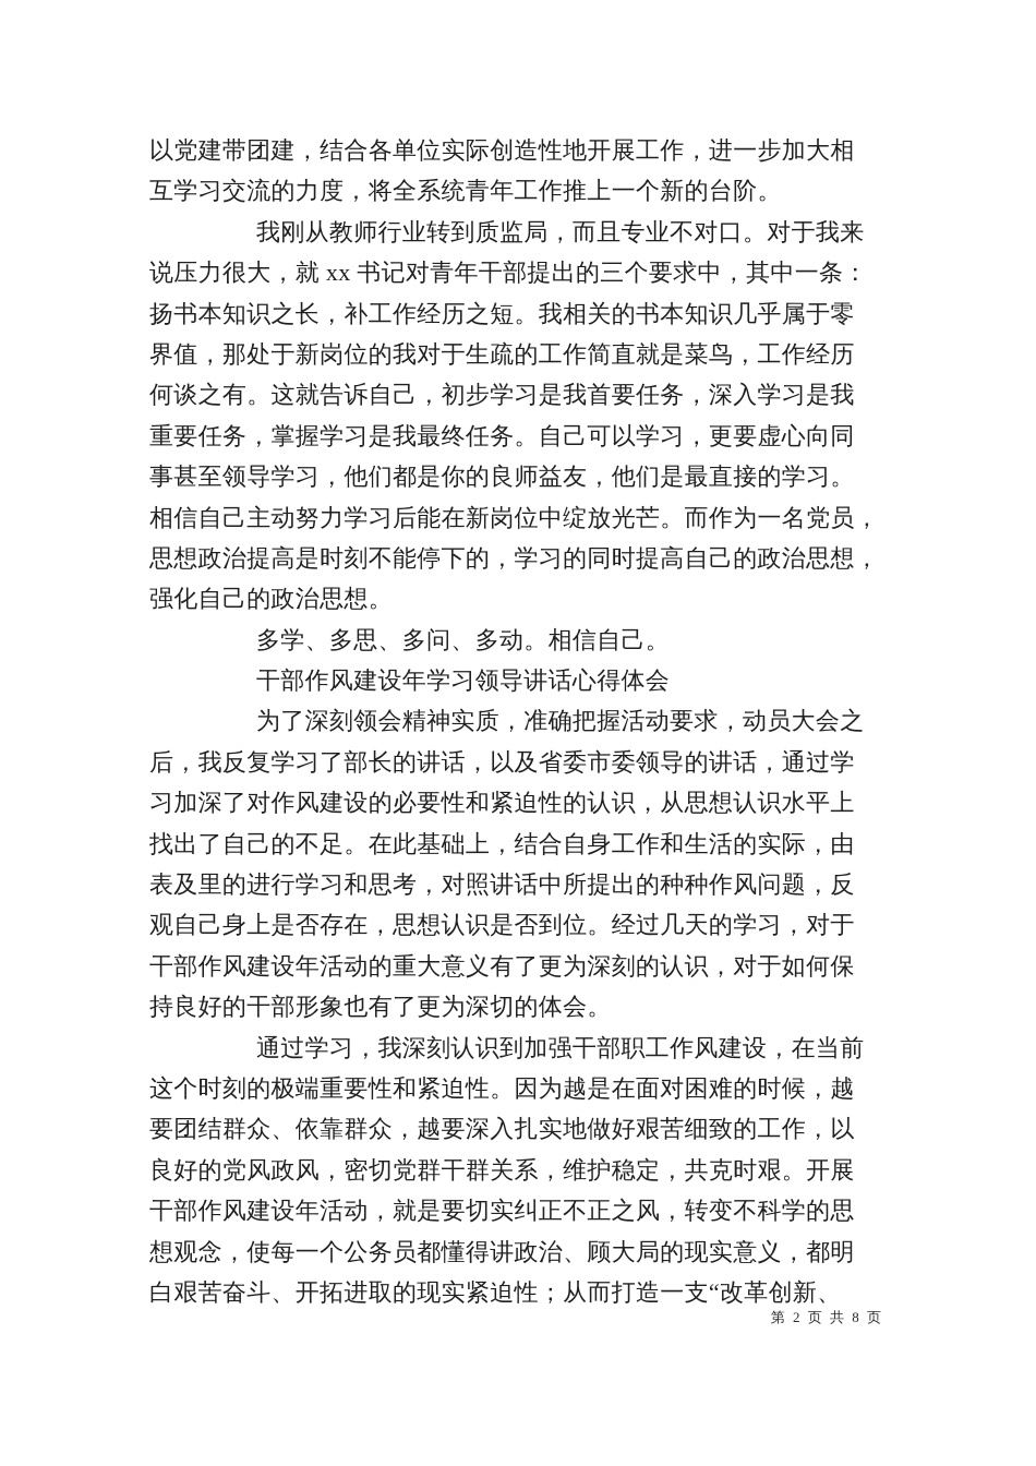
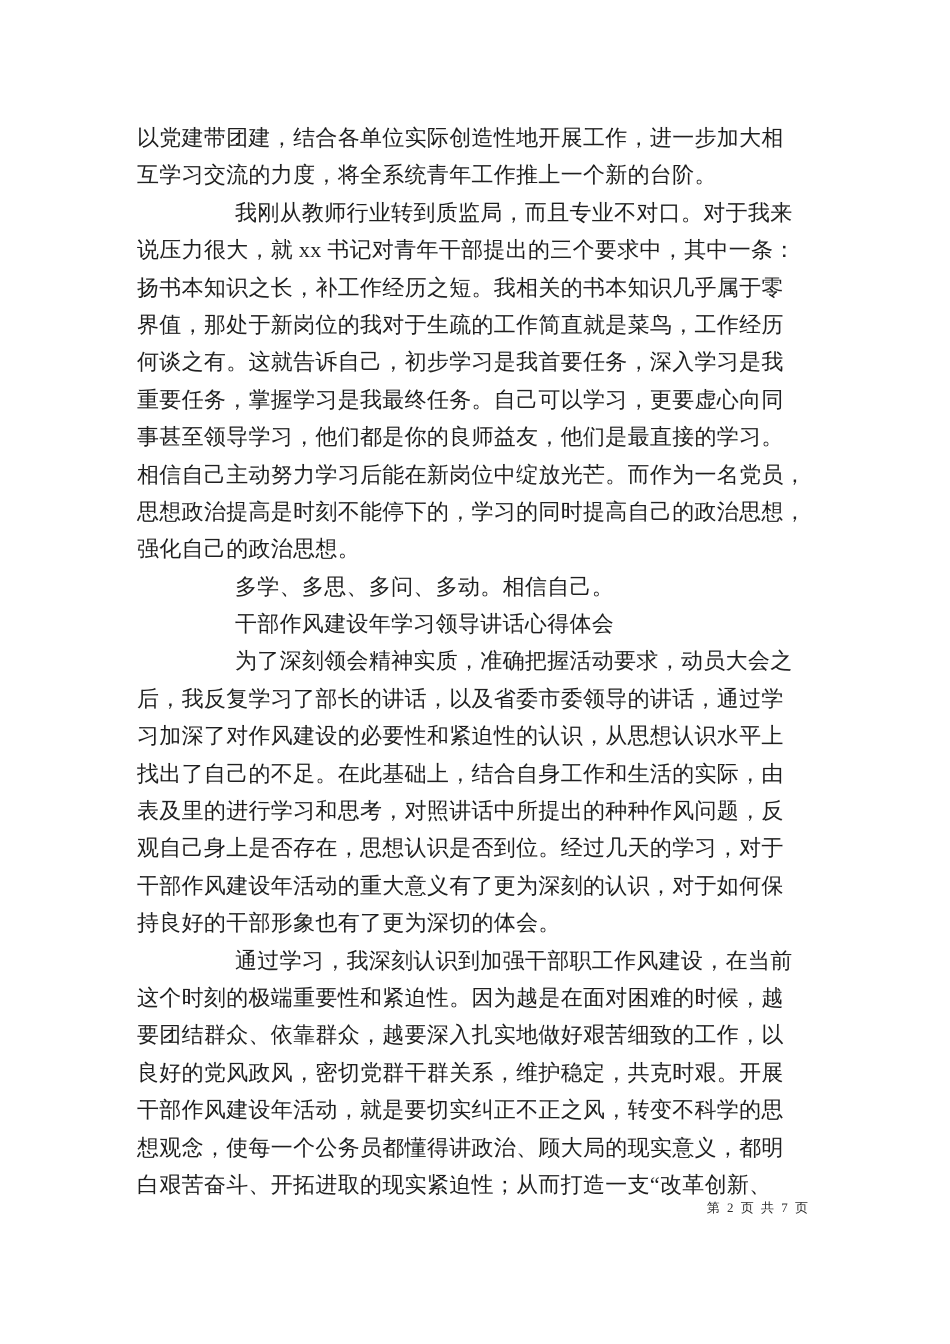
  以党建带团建，结合各单位实际创造性地开展工作，进一步加大相
  互学习交流的力度，将全系统青年工作推上一个新的台阶。
  我刚从教师行业转到质监局，而且专业不对口。对于我来
  说压力很大，就 xx 书记对青年干部提出的三个要求中，其中一条：
  扬书本知识之长，补工作经历之短。我相关的书本知识几乎属于零
  界值，那处于新岗位的我对于生疏的工作简直就是菜鸟，工作经历
  何谈之有。这就告诉自己，初步学习是我首要任务，深入学习是我
  重要任务，掌握学习是我最终任务。自己可以学习，更要虚心向同
  事甚至领导学习，他们都是你的良师益友，他们是最直接的学习。
  相信自己主动努力学习后能在新岗位中绽放光芒。而作为一名党员，
  思想政治提高是时刻不能停下的，学习的同时提高自己的政治思想，
  强化自己的政治思想。
  多学、多思、多问、多动。相信自己。
  干部作风建设年学习领导讲话心得体会
  为了深刻领会精神实质，准确把握活动要求，动员大会之
  后，我反复学习了部长的讲话，以及省委市委领导的讲话，通过学
  习加深了对作风建设的必要性和紧迫性的认识，从思想认识水平上
  找出了自己的不足。在此基础上，结合自身工作和生活的实际，由
  表及里的进行学习和思考，对照讲话中所提出的种种作风问题，反
  观自己身上是否存在，思想认识是否到位。经过几天的学习，对于
  干部作风建设年活动的重大意义有了更为深刻的认识，对于如何保
  持良好的干部形象也有了更为深切的体会。
  通过学习，我深刻认识到加强干部职工作风建设，在当前
  这个时刻的极端重要性和紧迫性。因为越是在面对困难的时候，越
  要团结群众、依靠群众，越要深入扎实地做好艰苦细致的工作，以
  良好的党风政风，密切党群干群关系，维护稳定，共克时艰。开展
  干部作风建设年活动，就是要切实纠正不正之风，转变不科学的思
  想观念，使每一个公务员都懂得讲政治、顾大局的现实意义，都明
  白艰苦奋斗、开拓进取的现实紧迫性；从而打造一支“改革创新、
- 第 2 页 共 8 页
+ 第 2 页 共 7 页
